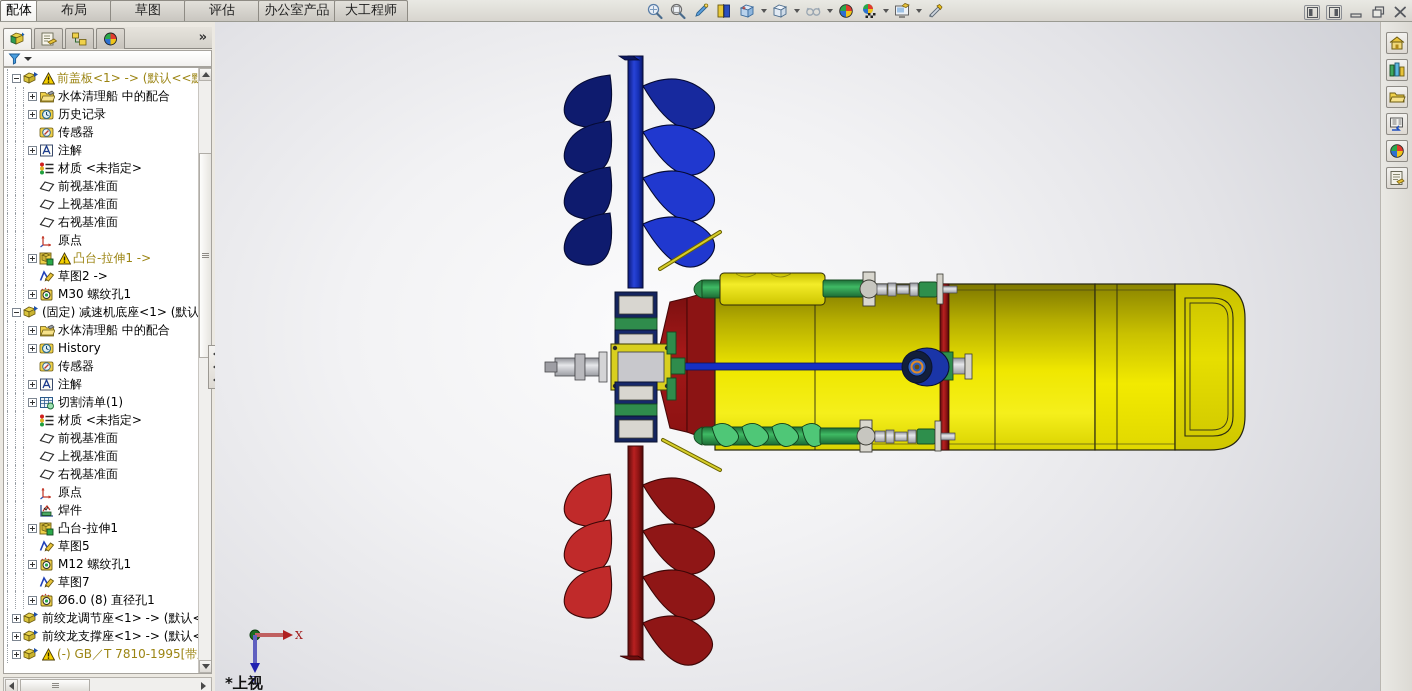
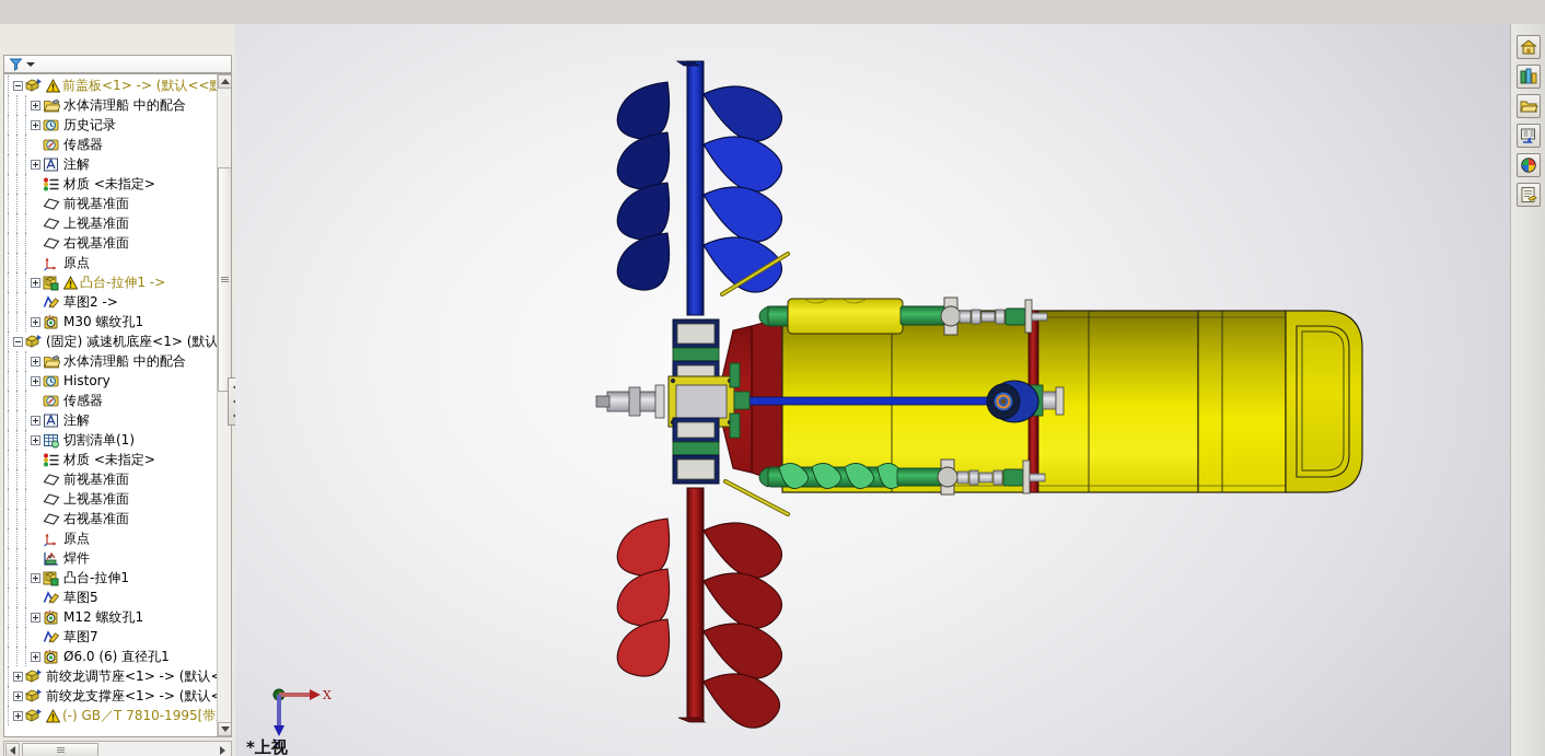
- 配体
- 布局
- 草图
- 评估
- 办公室产品
- 大工程师
- »
  前盖板<1> -> (默认<<
  水体清理船 中的配合
  历史记录
  传感器
  注解
  材质 <未指定>
  前视基准面
  上视基准面
  右视基准面
  原点
  凸台-拉伸1 ->
  草图2 ->
  M30 螺纹孔1
  (固定) 减速机底座<1> (默认
  水体清理船 中的配合
  History
  传感器
  注解
  切割清单(1)
  材质 <未指定>
  前视基准面
  上视基准面
  右视基准面
  原点
  焊件
  凸台-拉伸1
  草图5
  M12 螺纹孔1
  草图7
- Ø6.0 (8) 直径孔1
+ Ø6.0 (6) 直径孔1
  前绞龙调节座<1> -> (默认
  前绞龙支撑座<1> -> (默认
  (-) GB／T 7810-1995[带
  X
  Z
  *上视
